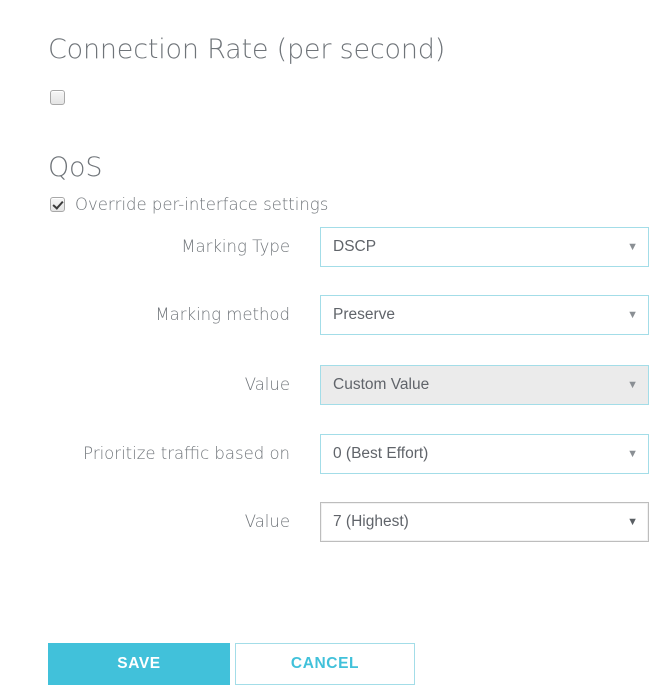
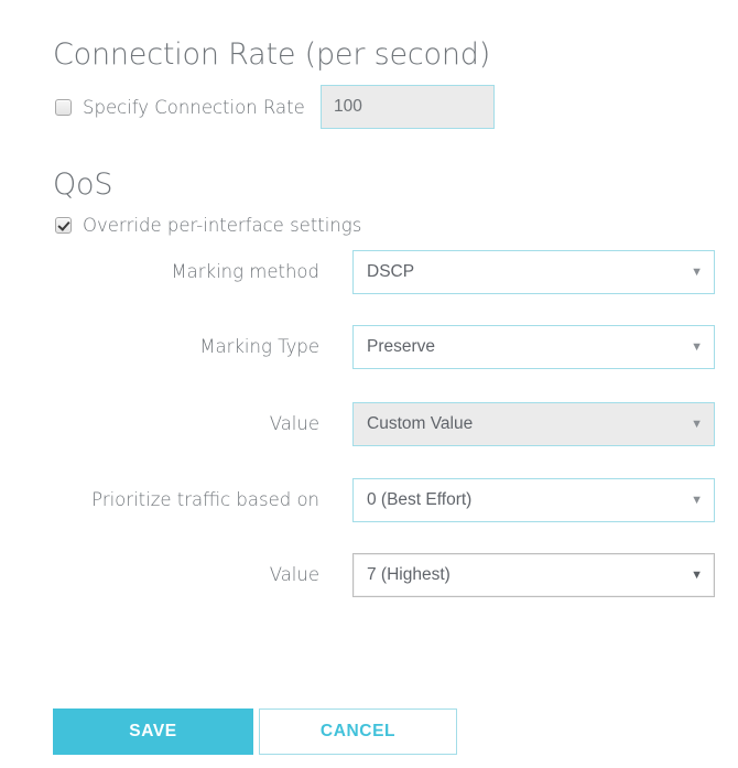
  Connection Rate (per second)
+ Specify Connection Rate
+ 100
  QoS
  Override per-interface settings
- Marking Type
+ Marking method
  DSCP
  ▼
- Marking method
+ Marking Type
  Preserve
  ▼
  Value
  Custom Value
  ▼
  Prioritize traffic based on
  0 (Best Effort)
  ▼
  Value
  7 (Highest)
  ▼
  SAVE
  CANCEL
